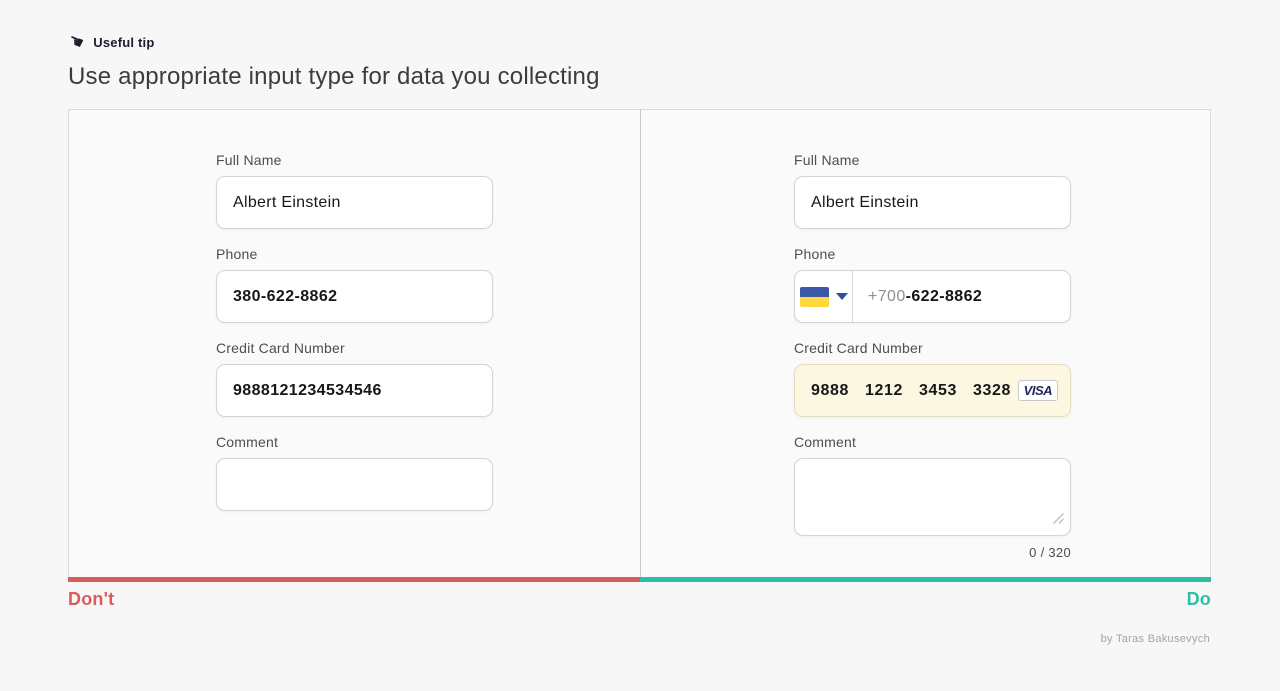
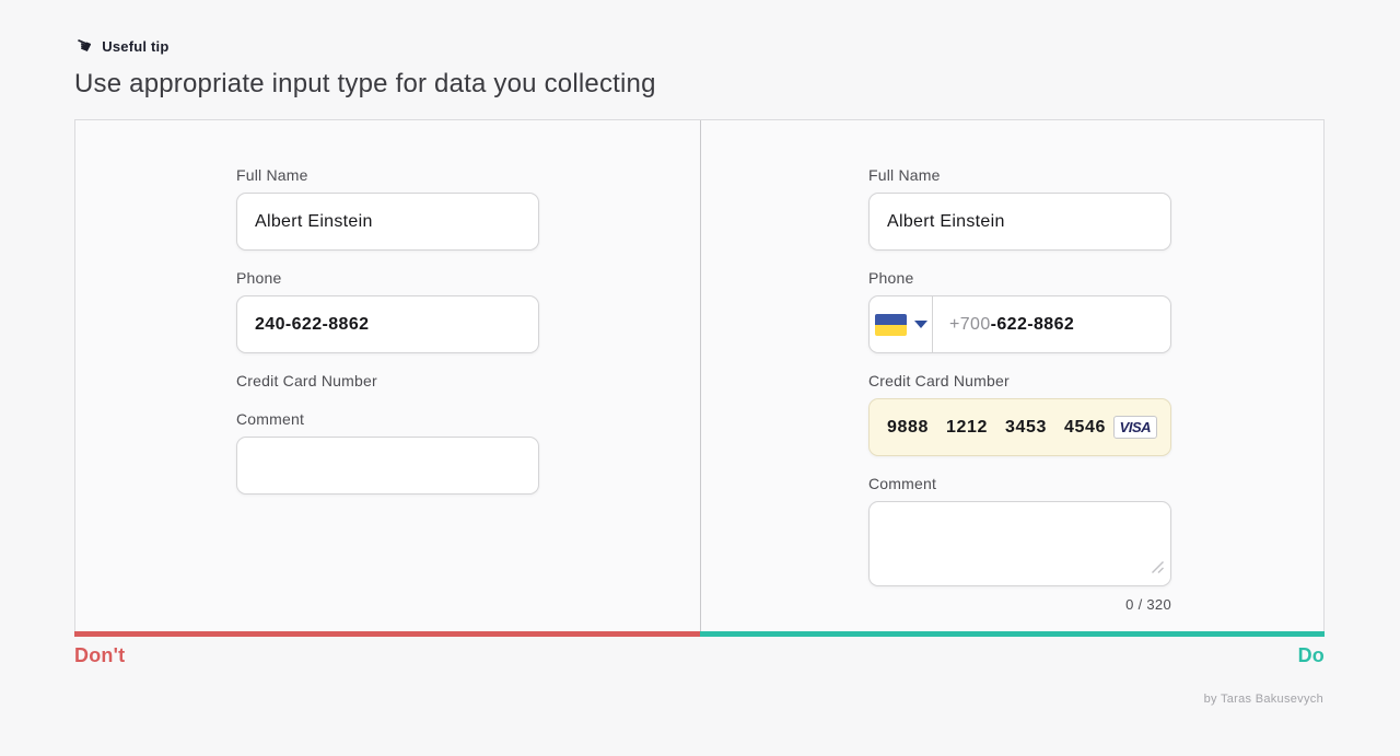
  Useful tip
  Use appropriate input type for data you collecting
  Full Name
  Albert Einstein
  Phone
- 380-622-8862
+ 240-622-8862
  Credit Card Number
- 9888121234534546
  Comment
  Full Name
  Albert Einstein
  Phone
  +700
  -622-8862
  Credit Card Number
  9888
  1212
  3453
- 3328
+ 4546
  VISA
  Comment
  0 / 320
  Don't
  Do
  by Taras Bakusevych
